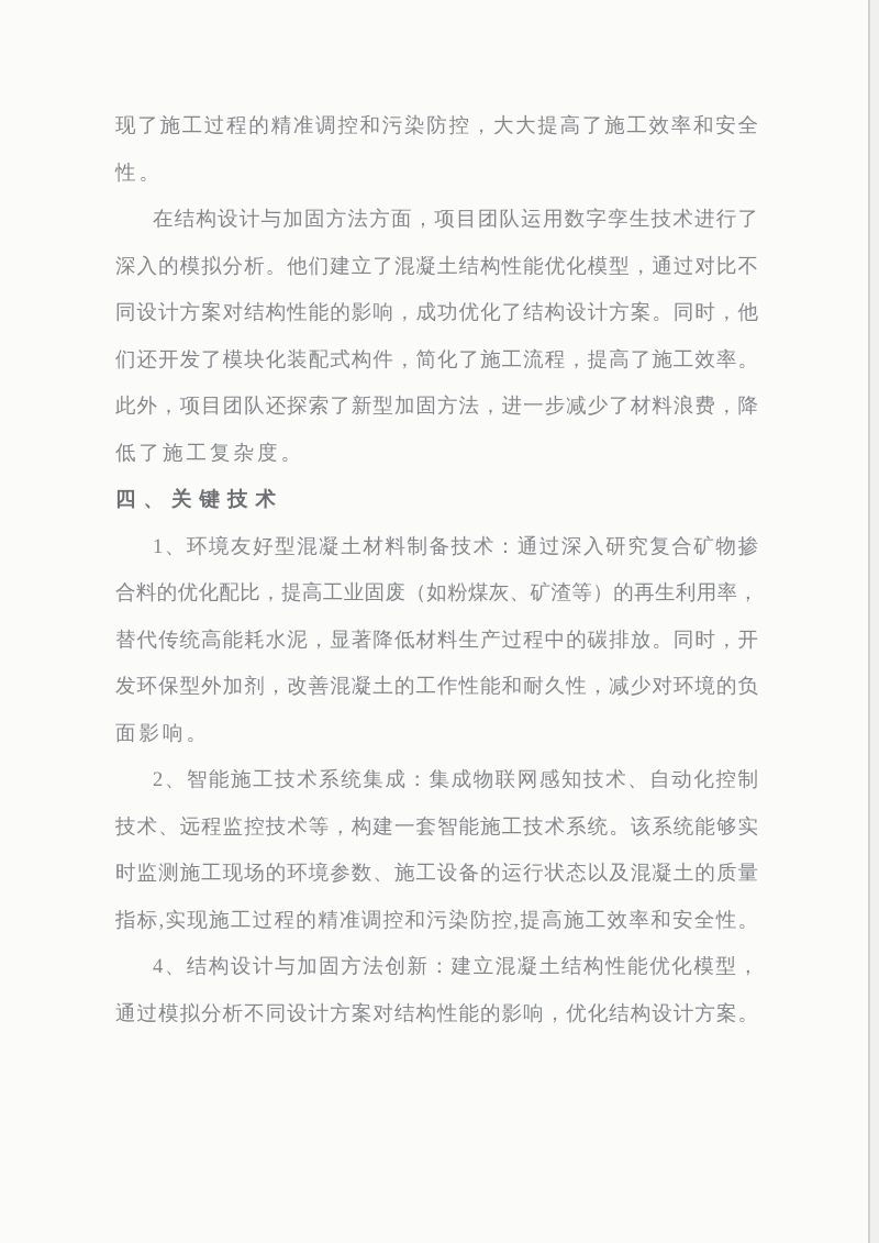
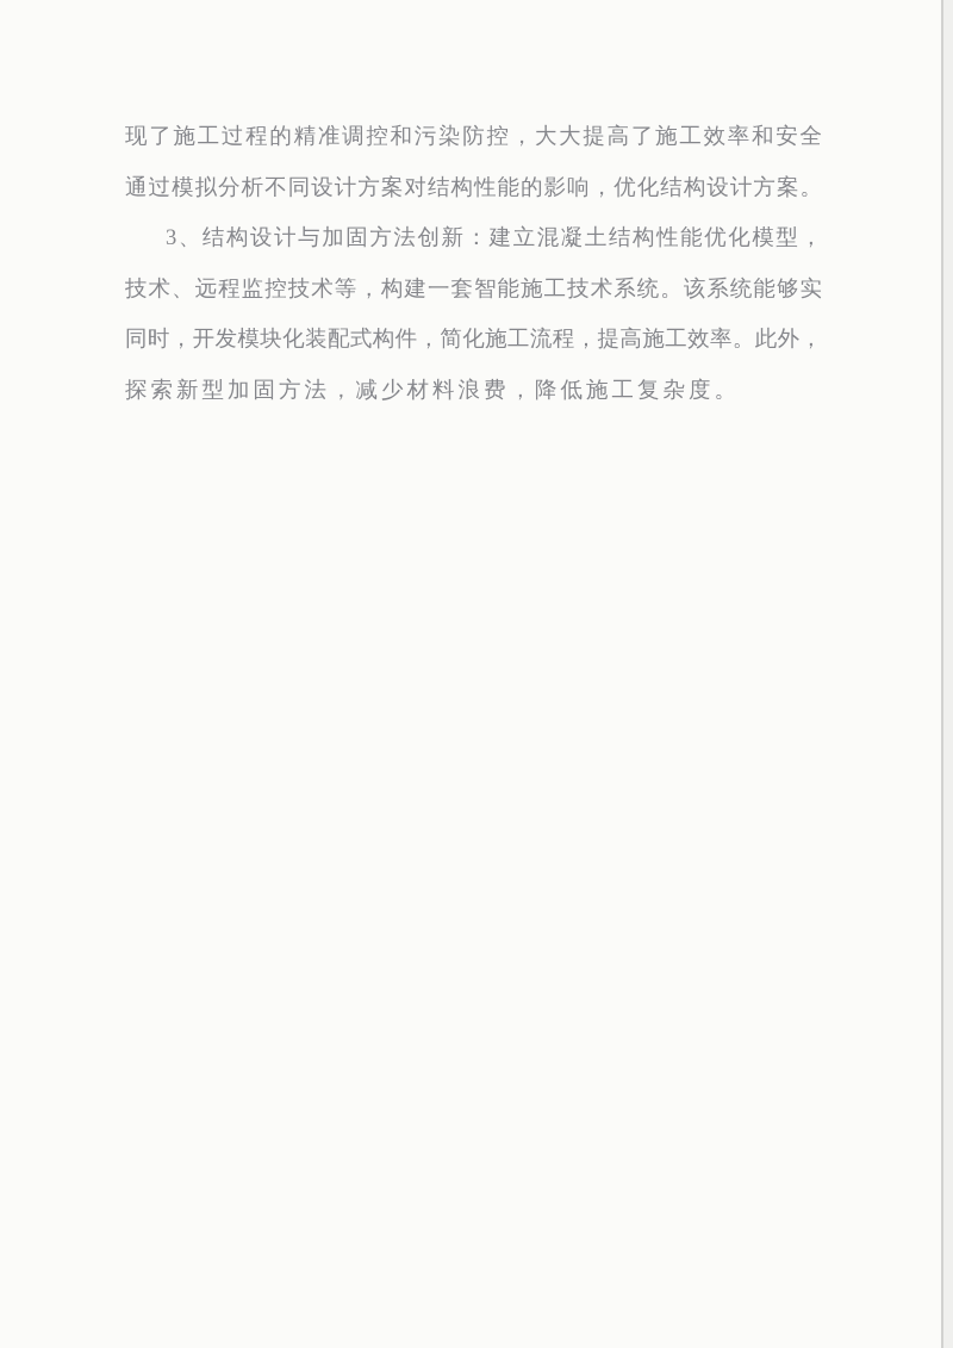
  现了施工过程的精准调控和污染防控，大大提高了施工效率和安全
- 性。
- 在结构设计与加固方法方面，项目团队运用数字孪生技术进行了
- 深入的模拟分析。他们建立了混凝土结构性能优化模型，通过对比不
- 同设计方案对结构性能的影响，成功优化了结构设计方案。同时，他
- 们还开发了模块化装配式构件，简化了施工流程，提高了施工效率。
- 此外，项目团队还探索了新型加固方法，进一步减少了材料浪费，降
- 低了施工复杂度。
- 四、关键技术
- 1、环境友好型混凝土材料制备技术：通过深入研究复合矿物掺
- 合料的优化配比，提高工业固废（如粉煤灰、矿渣等）的再生利用率，
- 替代传统高能耗水泥，显著降低材料生产过程中的碳排放。同时，开
- 发环保型外加剂，改善混凝土的工作性能和耐久性，减少对环境的负
- 面影响。
- 2、智能施工技术系统集成：集成物联网感知技术、自动化控制
- 技术、远程监控技术等，构建一套智能施工技术系统。该系统能够实
+ 通过模拟分析不同设计方案对结构性能的影响，优化结构设计方案。
- 时监测施工现场的环境参数、施工设备的运行状态以及混凝土的质量
- 指标,实现施工过程的精准调控和污染防控,提高施工效率和安全性。
- 4、结构设计与加固方法创新：建立混凝土结构性能优化模型，
+ 3、结构设计与加固方法创新：建立混凝土结构性能优化模型，
- 通过模拟分析不同设计方案对结构性能的影响，优化结构设计方案。
+ 技术、远程监控技术等，构建一套智能施工技术系统。该系统能够实
+ 同时，开发模块化装配式构件，简化施工流程，提高施工效率。此外，
+ 探索新型加固方法，减少材料浪费，降低施工复杂度。
